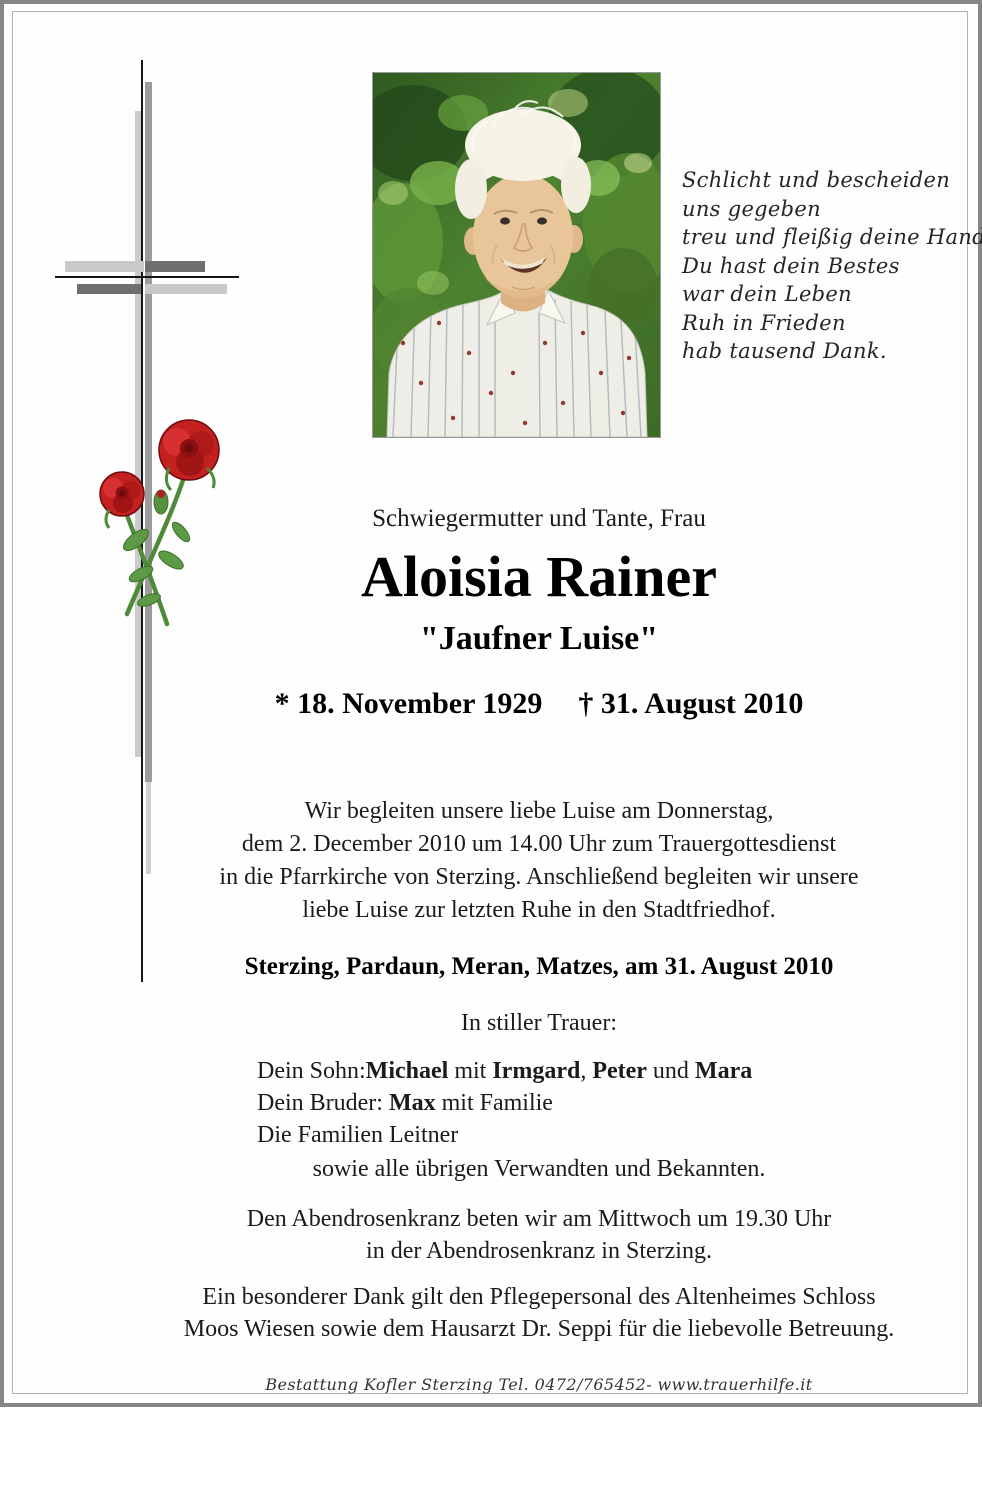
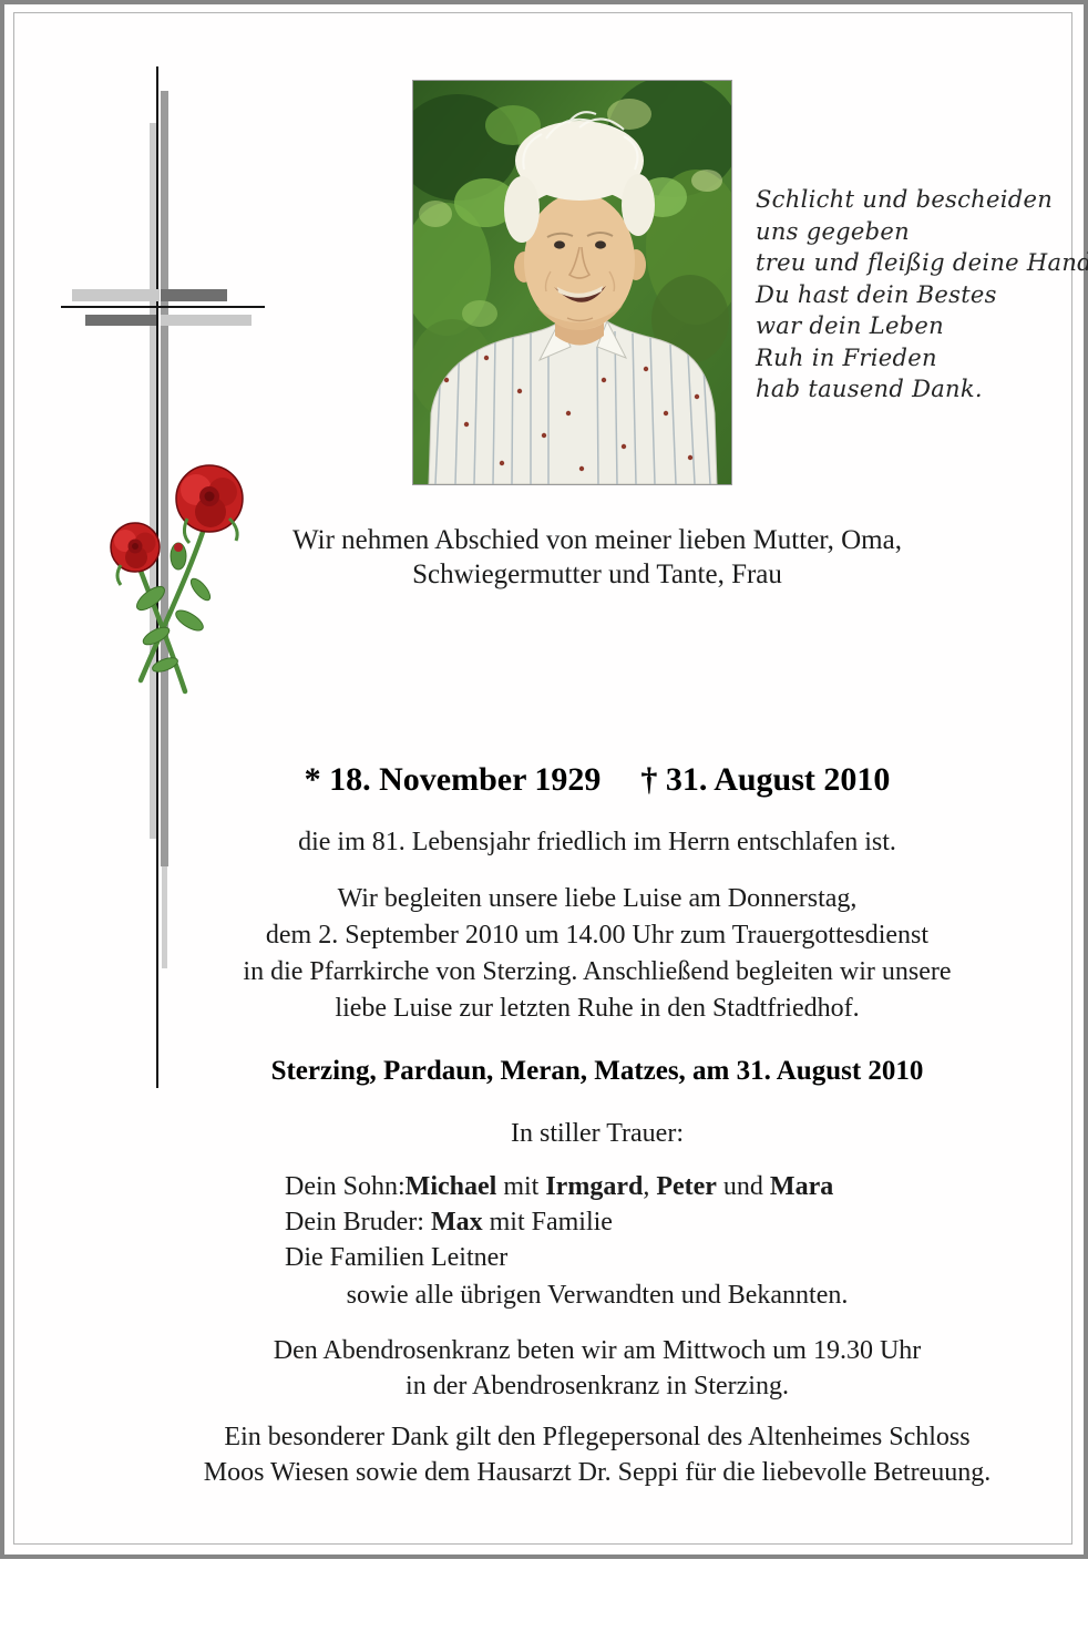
  Schlicht und bescheiden
  uns gegeben
  treu und fleißig deine Hand
  Du hast dein Bestes
  war dein Leben
  Ruh in Frieden
  hab tausend Dank.
+ Wir nehmen Abschied von meiner lieben Mutter, Oma,
  Schwiegermutter und Tante, Frau
- Aloisia Rainer
- "Jaufner Luise"
  * 18. November 1929 † 31. August 2010
+ die im 81. Lebensjahr friedlich im Herrn entschlafen ist.
  Wir begleiten unsere liebe Luise am Donnerstag,
- dem 2. December 2010 um 14.00 Uhr zum Trauergottesdienst
+ dem 2. September 2010 um 14.00 Uhr zum Trauergottesdienst
  in die Pfarrkirche von Sterzing. Anschließend begleiten wir unsere
  liebe Luise zur letzten Ruhe in den Stadtfriedhof.
  Sterzing, Pardaun, Meran, Matzes, am 31. August 2010
  In stiller Trauer:
  Dein Sohn:Michael mit Irmgard, Peter und Mara
  Dein Bruder: Max mit Familie
  Die Familien Leitner
  sowie alle übrigen Verwandten und Bekannten.
  Den Abendrosenkranz beten wir am Mittwoch um 19.30 Uhr
  in der Abendrosenkranz in Sterzing.
  Ein besonderer Dank gilt den Pflegepersonal des Altenheimes Schloss
  Moos Wiesen sowie dem Hausarzt Dr. Seppi für die liebevolle Betreuung.
- Bestattung Kofler Sterzing Tel. 0472/765452- www.trauerhilfe.it
